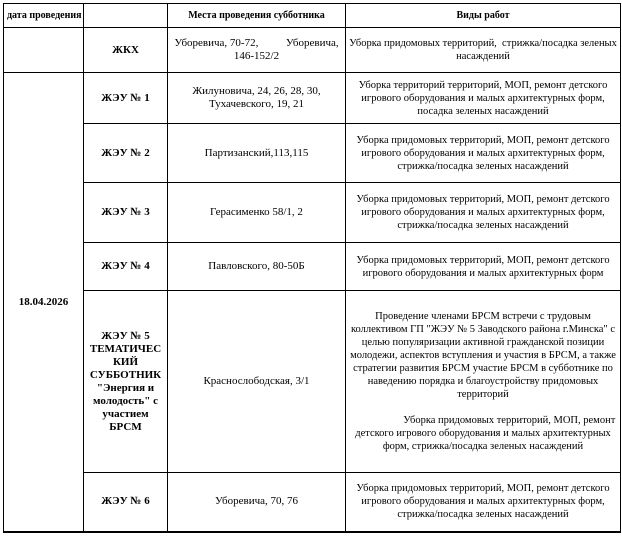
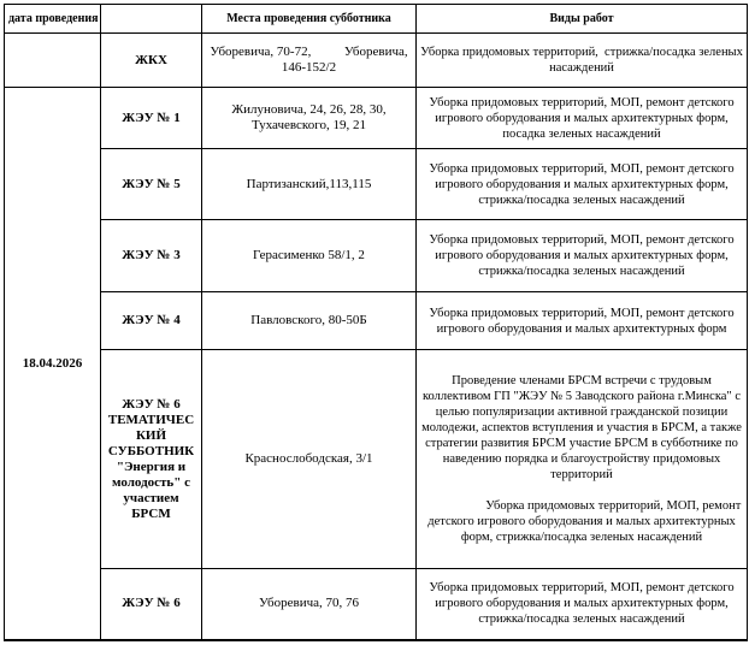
  дата проведения		Места проведения субботника	Виды работ
  	ЖКХ	Уборевича, 70-72, Уборевича, 146-152/2	Уборка придомовых территорий, стрижка/посадка зеленых насаждений
- 18.04.2026	ЖЭУ № 1	Жилуновича, 24, 26, 28, 30, Тухачевского, 19, 21	Уборка территорий территорий, МОП, ремонт детского игрового оборудования и малых архитектурных форм, посадка зеленых насаждений
+ 18.04.2026	ЖЭУ № 1	Жилуновича, 24, 26, 28, 30, Тухачевского, 19, 21	Уборка придомовых территорий, МОП, ремонт детского игрового оборудования и малых архитектурных форм, посадка зеленых насаждений
- ЖЭУ № 2	Партизанский,113,115	Уборка придомовых территорий, МОП, ремонт детского игрового оборудования и малых архитектурных форм, стрижка/посадка зеленых насаждений
+ ЖЭУ № 5	Партизанский,113,115	Уборка придомовых территорий, МОП, ремонт детского игрового оборудования и малых архитектурных форм, стрижка/посадка зеленых насаждений
  ЖЭУ № 3	Герасименко 58/1, 2	Уборка придомовых территорий, МОП, ремонт детского игрового оборудования и малых архитектурных форм, стрижка/посадка зеленых насаждений
  ЖЭУ № 4	Павловского, 80-50Б	Уборка придомовых территорий, МОП, ремонт детского игрового оборудования и малых архитектурных форм
- ЖЭУ № 5 ТЕМАТИЧЕС КИЙ СУББОТНИК "Энергия и молодость" с участием БРСМ	Краснослободская, 3/1	Проведение членами БРСМ встречи с трудовым коллективом ГП "ЖЭУ № 5 Заводского района г.Минска" с целью популяризации активной гражданской позиции молодежи, аспектов вступления и участия в БРСМ, а также стратегии развития БРСМ участие БРСМ в субботнике по наведению порядка и благоустройству придомовых территорий Уборка придомовых территорий, МОП, ремонт детского игрового оборудования и малых архитектурных форм, стрижка/посадка зеленых насаждений
+ ЖЭУ № 6 ТЕМАТИЧЕС КИЙ СУББОТНИК "Энергия и молодость" с участием БРСМ	Краснослободская, 3/1	Проведение членами БРСМ встречи с трудовым коллективом ГП "ЖЭУ № 5 Заводского района г.Минска" с целью популяризации активной гражданской позиции молодежи, аспектов вступления и участия в БРСМ, а также стратегии развития БРСМ участие БРСМ в субботнике по наведению порядка и благоустройству придомовых территорий Уборка придомовых территорий, МОП, ремонт детского игрового оборудования и малых архитектурных форм, стрижка/посадка зеленых насаждений
  ЖЭУ № 6	Уборевича, 70, 76	Уборка придомовых территорий, МОП, ремонт детского игрового оборудования и малых архитектурных форм, стрижка/посадка зеленых насаждений
